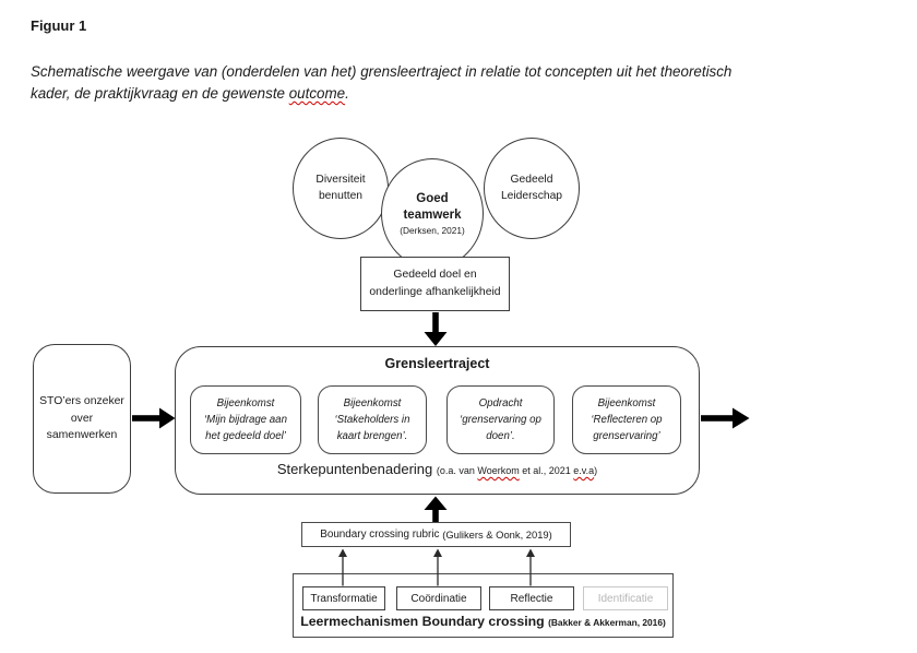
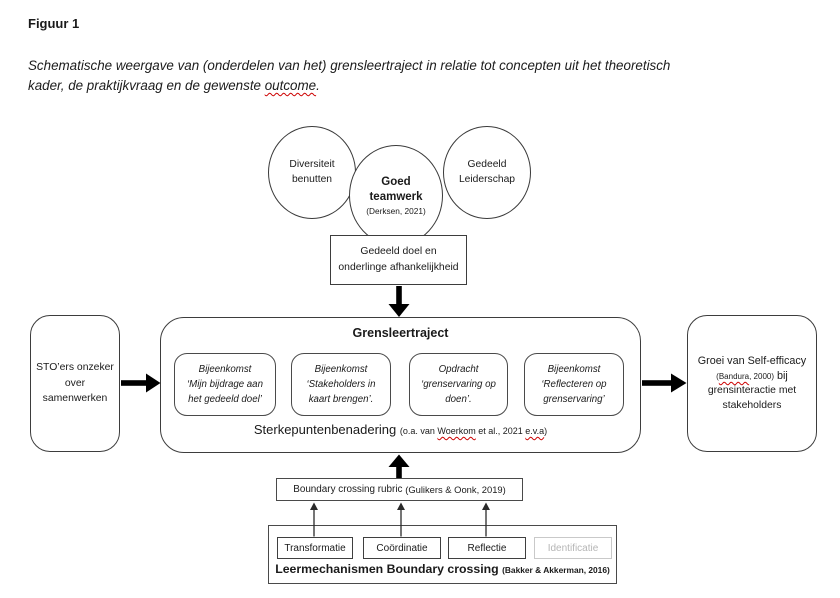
  Figuur 1
  Schematische weergave van (onderdelen van het) grensleertraject in relatie tot concepten uit het theoretisch
  kader, de praktijkvraag en de gewenste outcome.
  Diversiteit
  benutten
  Gedeeld
  Leiderschap
  Goed
  teamwerk
  (Derksen, 2021)
  Gedeeld doel en
  onderlinge afhankelijkheid
  STO’ers onzeker
  over
  samenwerken
  Grensleertraject
  Bijeenkomst
  ‘Mijn bijdrage aan
  het gedeeld doel’
  Bijeenkomst
  ‘Stakeholders in
  kaart brengen’.
  Opdracht
  ‘grenservaring op
  doen’.
  Bijeenkomst
  ‘Reflecteren op
  grenservaring’
  Sterkepuntenbenadering (o.a. van Woerkom et al., 2021 e.v.a)
+ Groei van Self-efficacy
+ (Bandura, 2000) bij
+ grensinteractie met
+ stakeholders
  Boundary crossing rubric
  (Gulikers & Oonk, 2019)
  Transformatie
  Coördinatie
  Reflectie
  Identificatie
  Leermechanismen Boundary crossing (Bakker & Akkerman, 2016)
